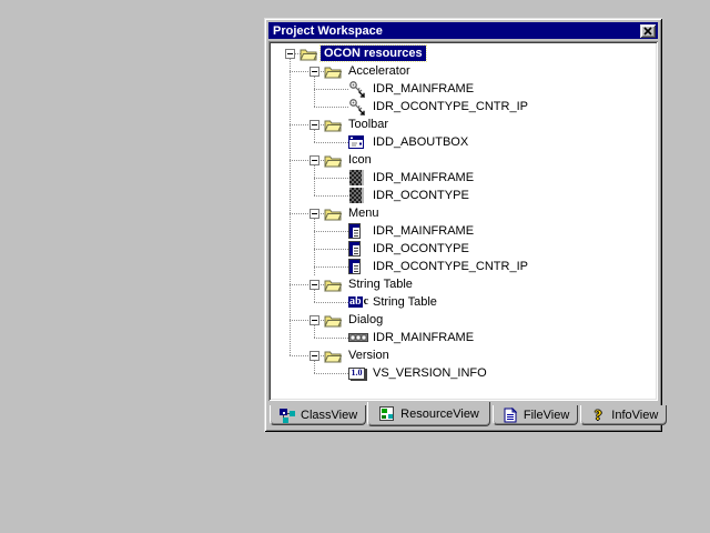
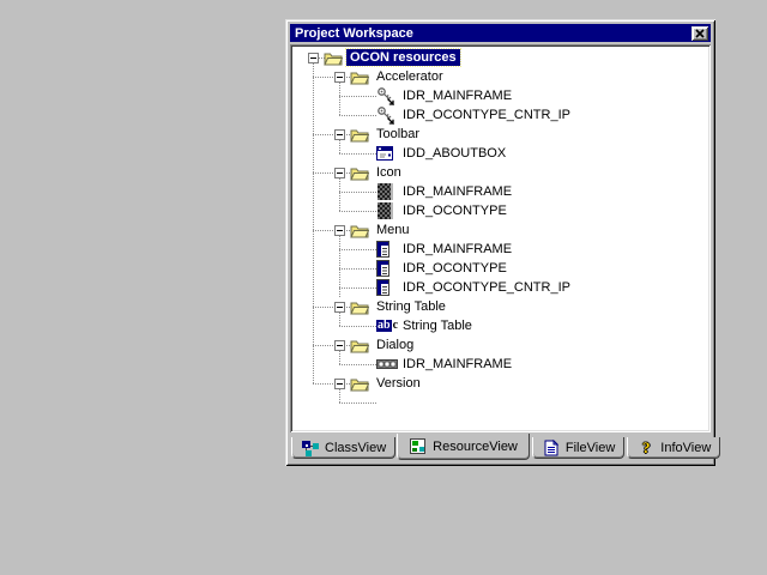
  Project Workspace
  OCON resources
  Accelerator
  IDR_MAINFRAME
  IDR_OCONTYPE_CNTR_IP
  Toolbar
  IDD_ABOUTBOX
  Icon
  IDR_MAINFRAME
  IDR_OCONTYPE
  Menu
  IDR_MAINFRAME
  IDR_OCONTYPE
  IDR_OCONTYPE_CNTR_IP
  String Table
  ab
  c
  String Table
  Dialog
  IDR_MAINFRAME
  Version
- 1.0
- VS_VERSION_INFO
  ClassView
  ResourceView
  FileView
  ?
  InfoView
